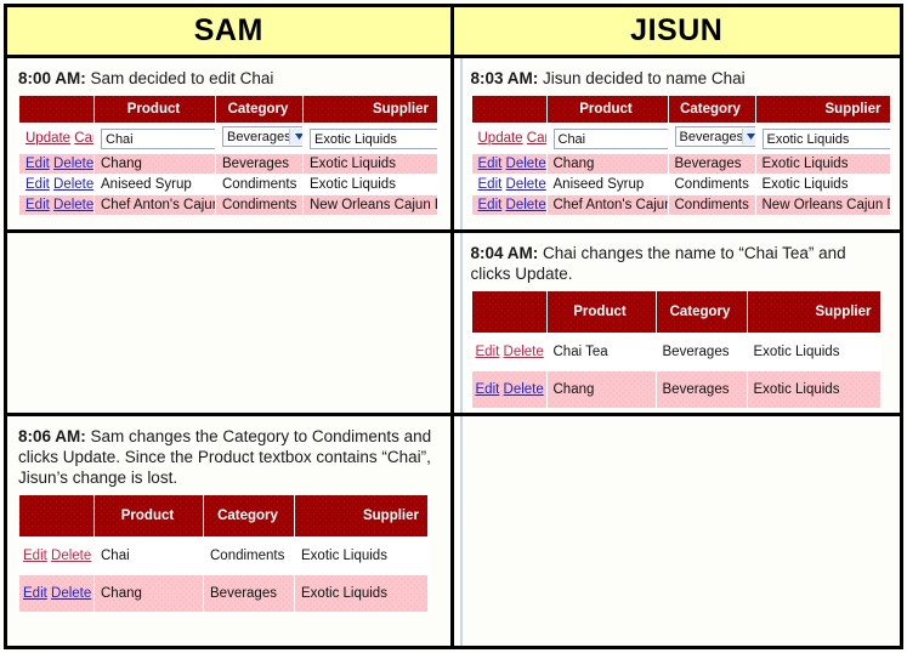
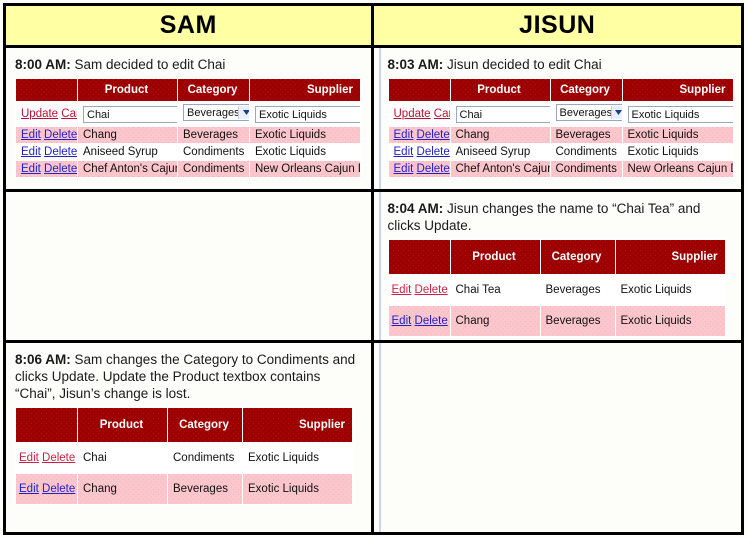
  SAM
  JISUN
  8:00 AM: Sam decided to edit Chai
  	Product	Category	Supplier
  Update Ca	Chai	Beverages	Exotic Liquids
  Edit Delete	Chang	Beverages	Exotic Liquids
  Edit Delete	Aniseed Syrup	Condiments	Exotic Liquids
  Edit Delete	Chef Anton's Caju	Condiments	New Orleans Cajun
- 8:03 AM: Jisun decided to name Chai
+ 8:03 AM: Jisun decided to edit Chai
  	Product	Category	Supplier
  Update Ca	Chai	Beverages	Exotic Liquids
  Edit Delete	Chang	Beverages	Exotic Liquids
  Edit Delete	Aniseed Syrup	Condiments	Exotic Liquids
  Edit Delete	Chef Anton's Caju	Condiments	New Orleans Cajun
- 8:04 AM: Chai changes the name to “Chai Tea” and clicks Update.
+ 8:04 AM: Jisun changes the name to “Chai Tea” and clicks Update.
  	Product	Category	Supplier
  Edit Delete	Chai Tea	Beverages	Exotic Liquids
  Edit Delete	Chang	Beverages	Exotic Liquids
- 8:06 AM: Sam changes the Category to Condiments and clicks Update. Since the Product textbox contains “Chai”, Jisun’s change is lost.
+ 8:06 AM: Sam changes the Category to Condiments and clicks Update. Update the Product textbox contains “Chai”, Jisun’s change is lost.
  	Product	Category	Supplier
  Edit Delete	Chai	Condiments	Exotic Liquids
  Edit Delete	Chang	Beverages	Exotic Liquids
